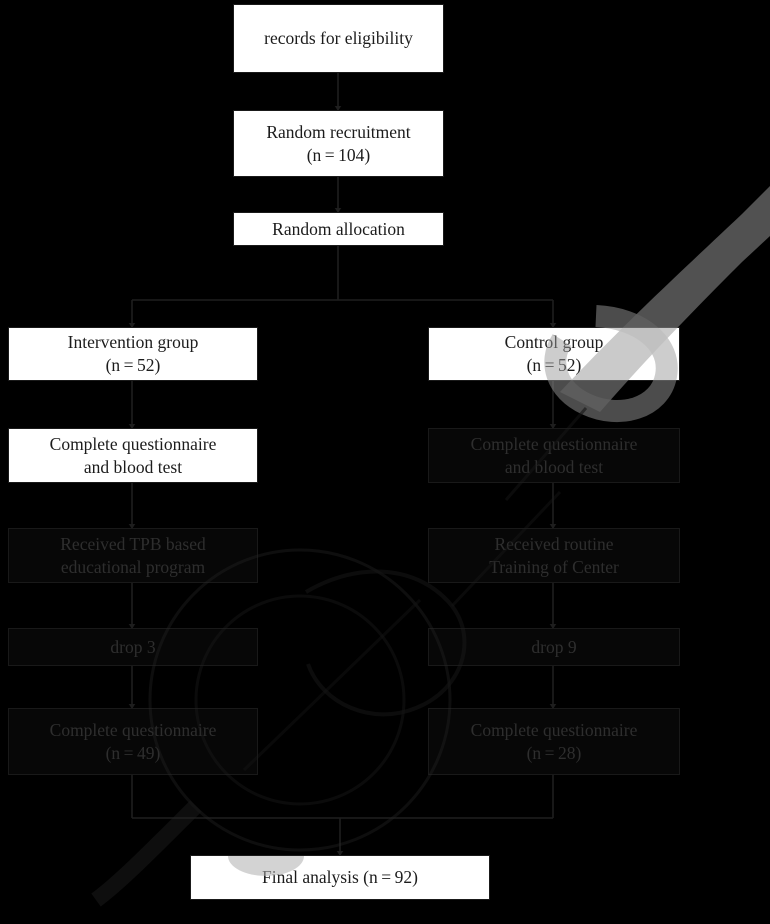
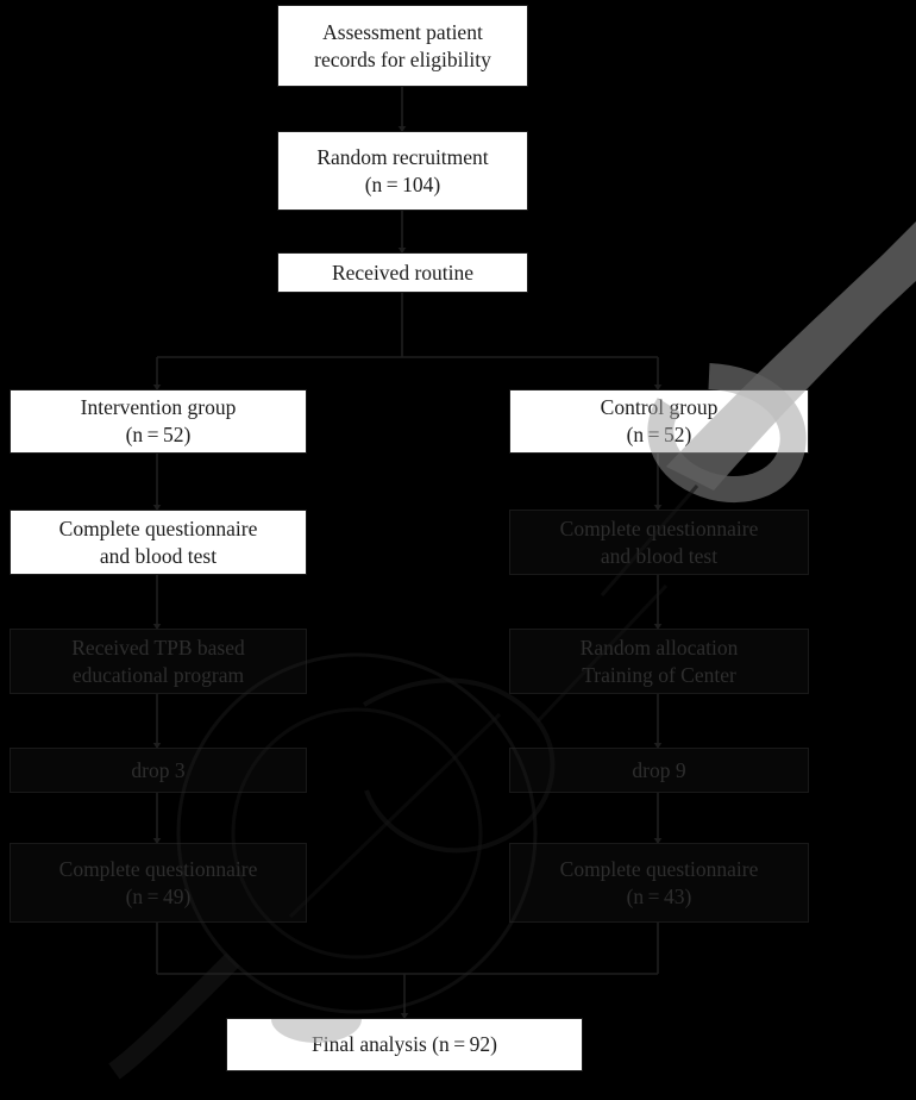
+ Assessment patient
  records for eligibility
  Random recruitment
  (n = 104)
- Random allocation
+ Received routine
  Intervention group
  (n = 52)
  Control group
  (n = 52)
  Complete questionnaire
  and blood test
  Complete questionnaire
  and blood test
  Received TPB based
  educational program
- Received routine
+ Random allocation
  Training of Center
  drop 3
  drop 9
  Complete questionnaire
  (n = 49)
  Complete questionnaire
- (n = 28)
+ (n = 43)
  Final analysis (n = 92)
